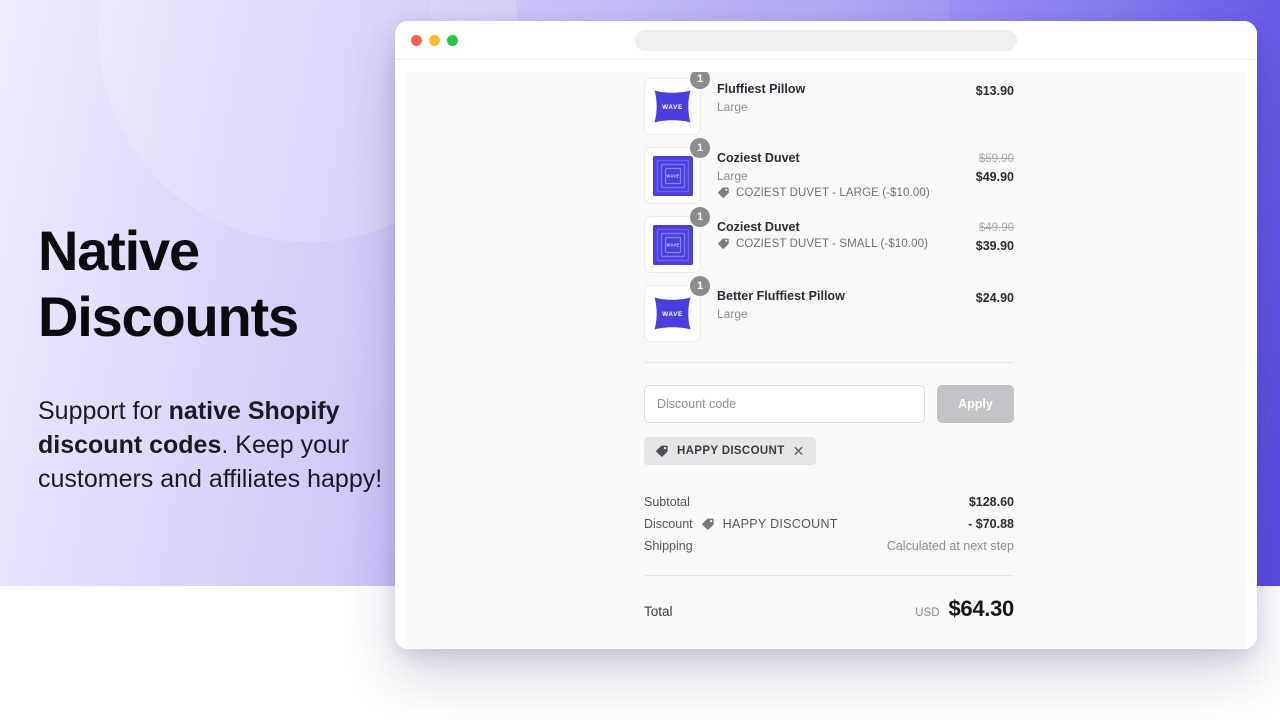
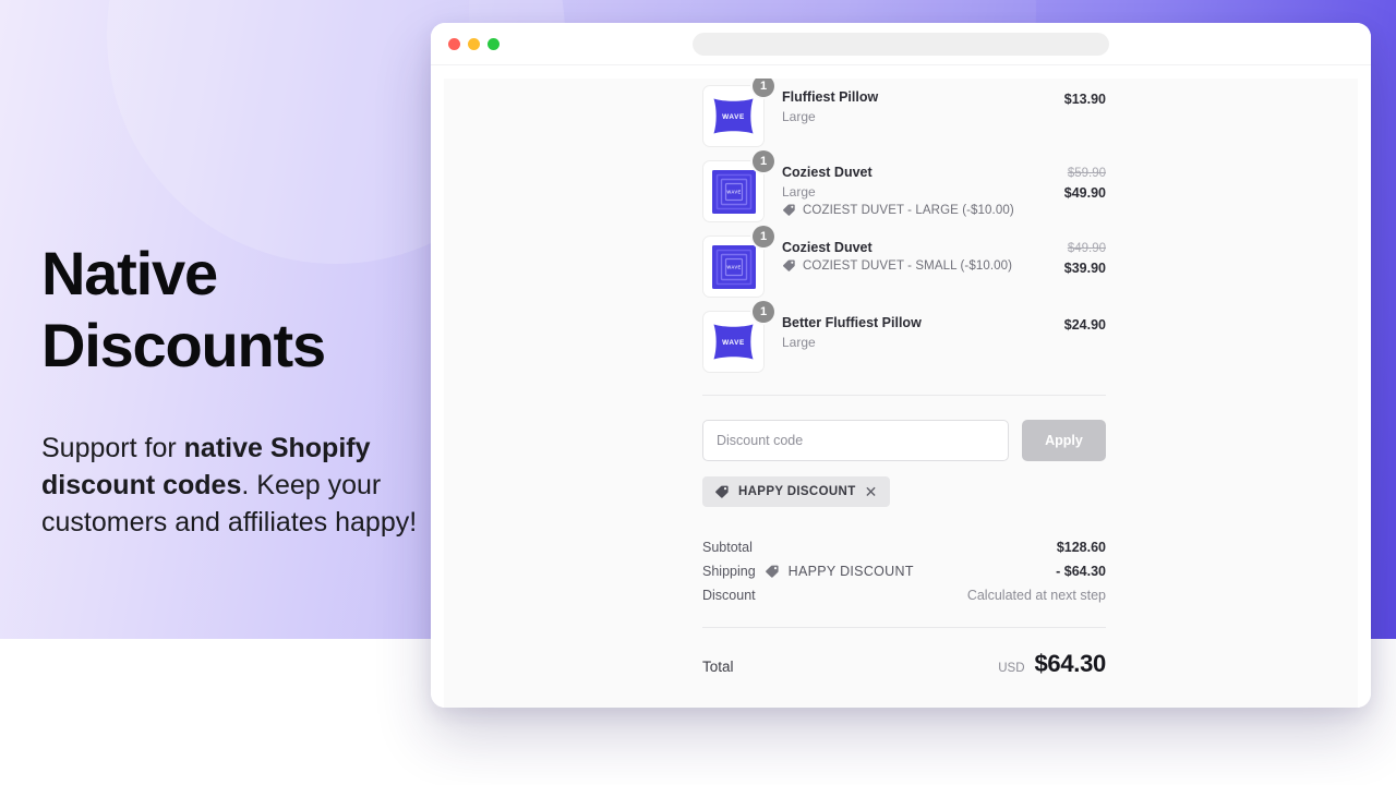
  Native
  Discounts
  Support for native Shopify discount codes. Keep your customers and affiliates happy!
  1
  Fluffiest Pillow
  Large
  $13.90
  1
  Coziest Duvet
  Large
  COZIEST DUVET - LARGE (-$10.00)
  $59.90
  $49.90
  1
  Coziest Duvet
  COZIEST DUVET - SMALL (-$10.00)
  $49.90
  $39.90
  1
  Better Fluffiest Pillow
  Large
  $24.90
  Discount code
  Apply
  HAPPY DISCOUNT
  ✕
  Subtotal
  $128.60
- Discount
+ Shipping
  HAPPY DISCOUNT
- - $70.88
+ - $64.30
- Shipping
+ Discount
  Calculated at next step
  Total
  USD
  $64.30
